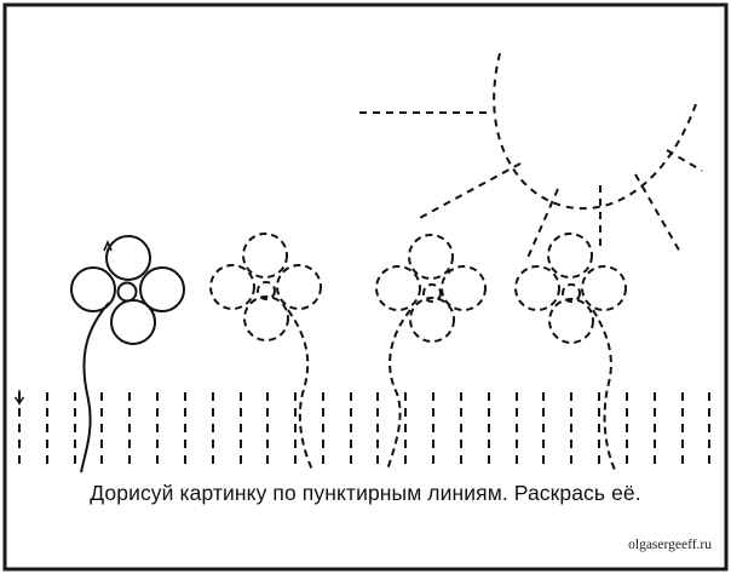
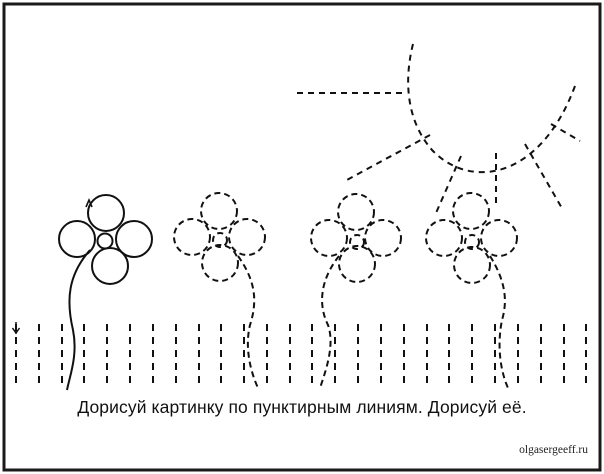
- Дорисуй картинку по пунктирным линиям. Раскрась её.
+ Дорисуй картинку по пунктирным линиям. Дорисуй её.
  olgasergeeff.ru
